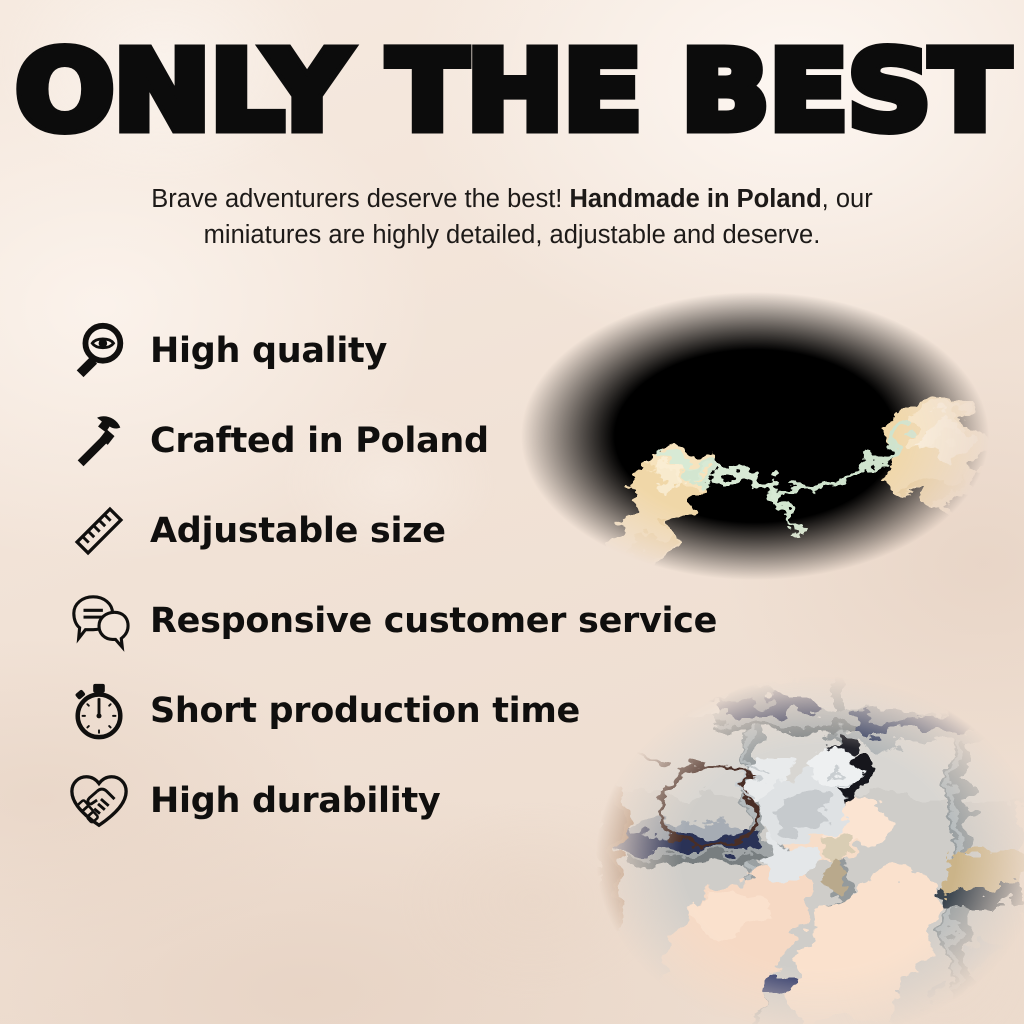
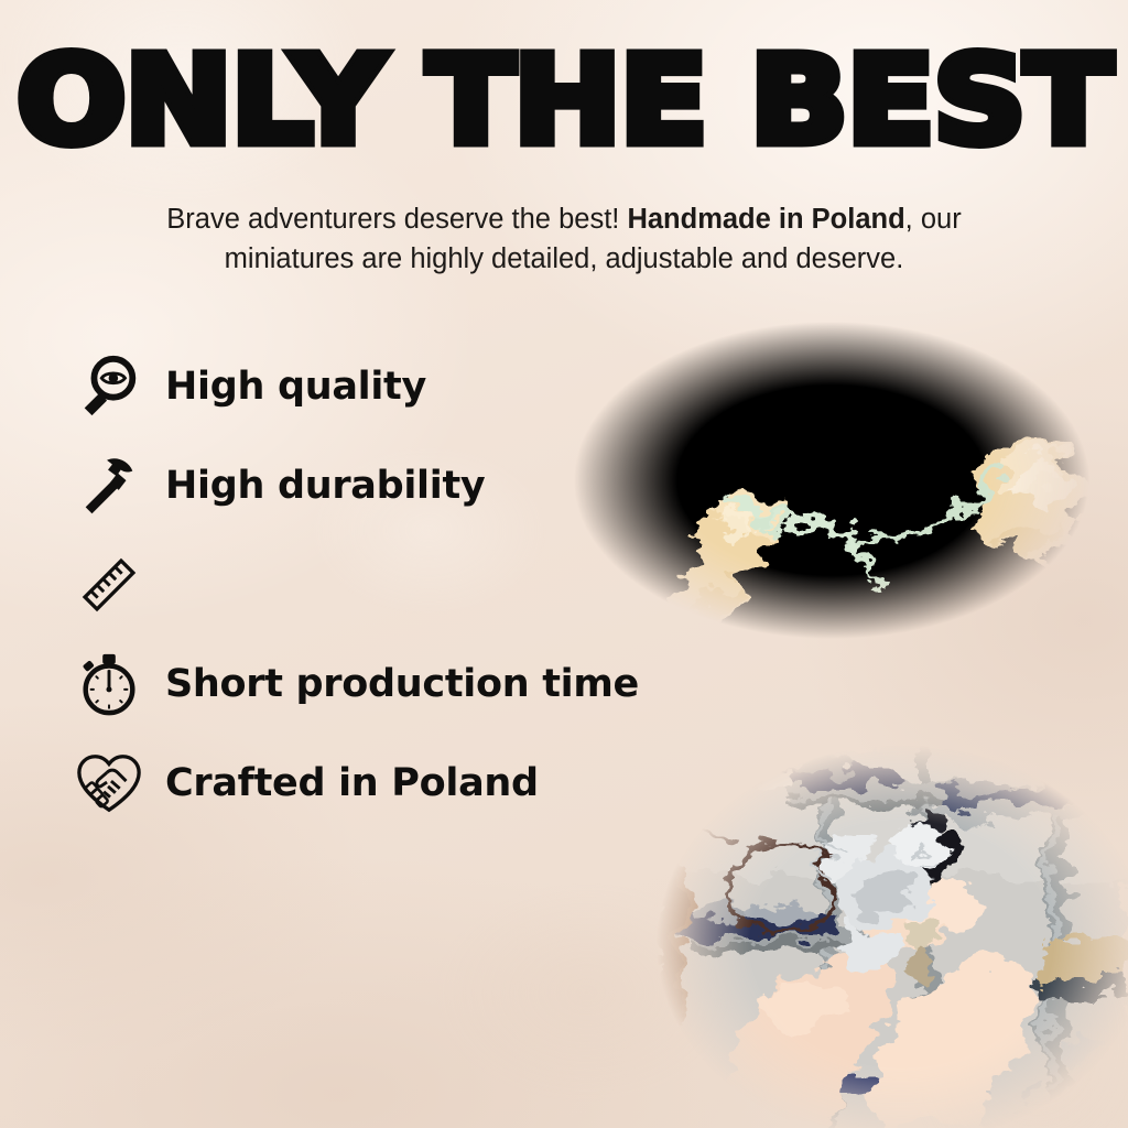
  ONLY THE BEST
  Brave adventurers deserve the best! Handmade in Poland, our miniatures are highly detailed, adjustable and deserve.
  High quality
- Crafted in Poland
+ High durability
- Adjustable size
- Responsive customer service
  Short production time
- High durability
+ Crafted in Poland
